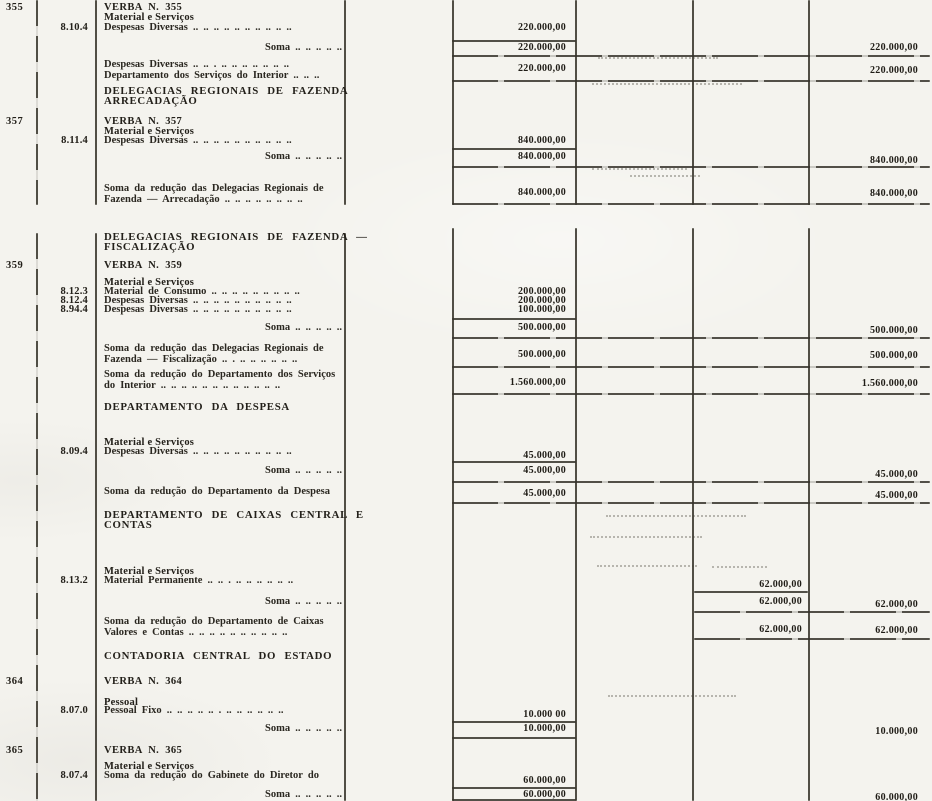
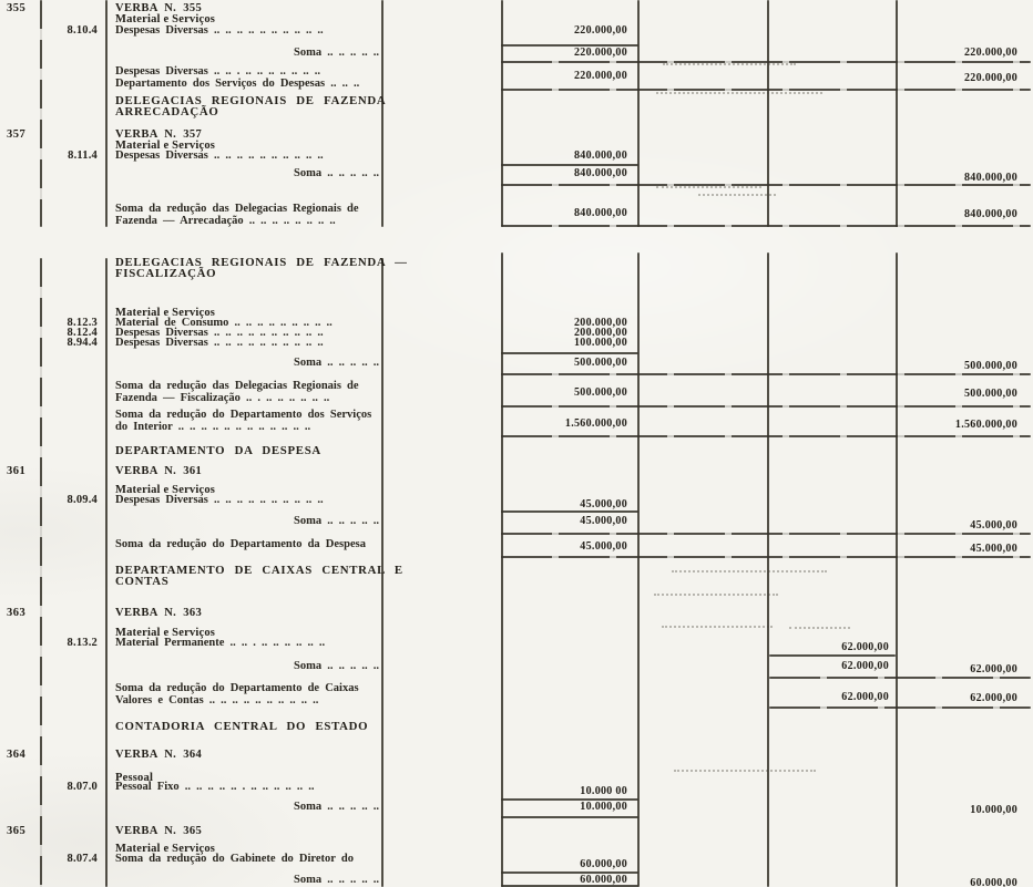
  355
  VERBA N. 355
  Material e Serviços
  8.10.4
  Despesas Diversas .. .. .. .. .. .. .. .. .. ..
  220.000,00
  Soma .. .. .. .. ..
  220.000,00
  220.000,00
  Despesas Diversas .. .. . .. .. .. .. .. .. ..
- Departamento dos Serviços do Interior .. .. ..
+ Departamento dos Serviços do Despesas .. .. ..
  220.000,00
  220.000,00
  DELEGACIAS REGIONAIS DE FAZENDA
  ARRECADAÇÃO
  357
  VERBA N. 357
  Material e Serviços
  8.11.4
  Despesas Diversas .. .. .. .. .. .. .. .. .. ..
  840.000,00
  Soma .. .. .. .. ..
  840.000,00
  840.000,00
  Soma da redução das Delegacias Regionais de
  Fazenda — Arrecadação .. .. .. .. .. .. .. ..
  840.000,00
  840.000,00
  DELEGACIAS REGIONAIS DE FAZENDA —
  FISCALIZAÇÃO
- 359
- VERBA N. 359
  Material e Serviços
  8.12.3
  Material de Consumo .. .. .. .. .. .. .. .. ..
  200.000,00
  8.12.4
  Despesas Diversas .. .. .. .. .. .. .. .. .. ..
  200.000,00
  8.94.4
  Despesas Diversas .. .. .. .. .. .. .. .. .. ..
  100.000,00
  Soma .. .. .. .. ..
  500.000,00
  500.000,00
  Soma da redução das Delegacias Regionais de
  Fazenda — Fiscalização .. . .. .. .. .. .. ..
  500.000,00
  500.000,00
  Soma da redução do Departamento dos Serviços
  do Interior .. .. .. .. .. .. .. .. .. .. .. ..
  1.560.000,00
  1.560.000,00
  DEPARTAMENTO DA DESPESA
+ 361
+ VERBA N. 361
  Material e Serviços
  8.09.4
  Despesas Diversas .. .. .. .. .. .. .. .. .. ..
  45.000,00
  Soma .. .. .. .. ..
  45.000,00
  45.000,00
  Soma da redução do Departamento da Despesa
  45.000,00
  45.000,00
  DEPARTAMENTO DE CAIXAS CENTRAL E
  CONTAS
+ 363
+ VERBA N. 363
  Material e Serviços
  8.13.2
  Material Permanente .. .. . .. .. .. .. .. ..
  62.000,00
  Soma .. .. .. .. ..
  62.000,00
  62.000,00
  Soma da redução do Departamento de Caixas
  Valores e Contas .. .. .. .. .. .. .. .. .. ..
  62.000,00
  62.000,00
  CONTADORIA CENTRAL DO ESTADO
  364
  VERBA N. 364
  Pessoal
  8.07.0
  Pessoal Fixo .. .. .. .. .. . .. .. .. .. .. ..
  10.000 00
  Soma .. .. .. .. ..
  10.000,00
  10.000,00
  365
  VERBA N. 365
  Material e Serviços
  8.07.4
  Soma da redução do Gabinete do Diretor do
  60.000,00
  Soma .. .. .. .. ..
  60.000,00
  60.000,00
